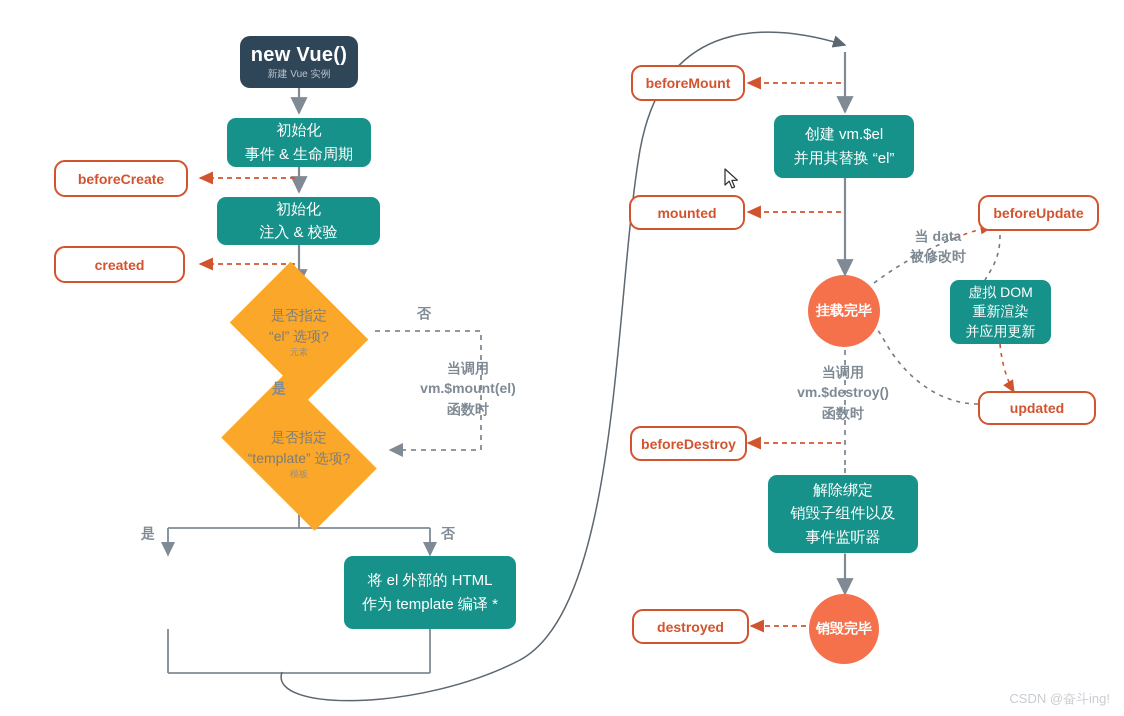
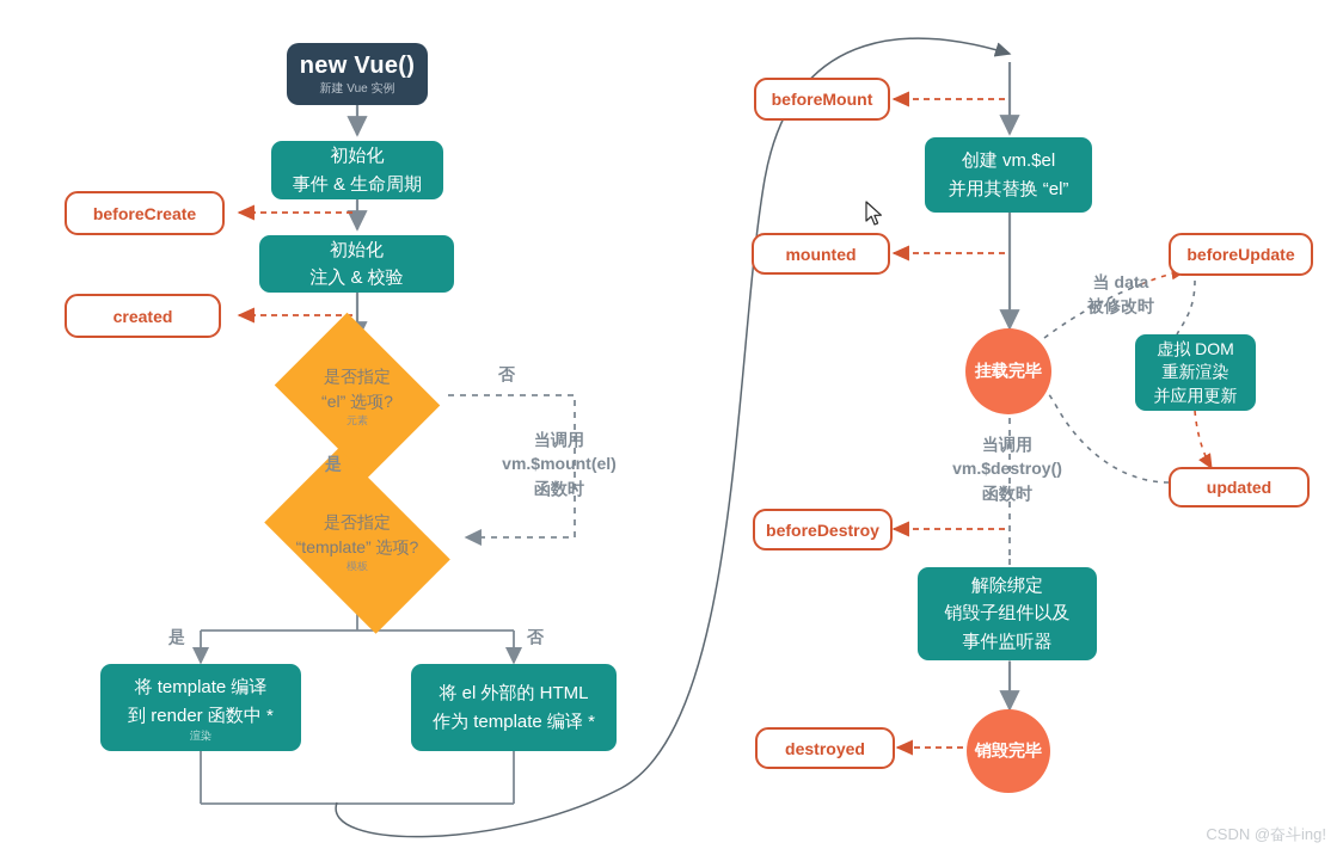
  new Vue()
  新建 Vue 实例
  初始化
  事件 & 生命周期
  初始化
  注入 & 校验
  是否指定
  “el” 选项?
  元素
  是否指定
  “template” 选项?
  模板
+ 将 template 编译
+ 到 render 函数中 *
+ 渲染
  将 el 外部的 HTML
  作为 template 编译 *
  beforeCreate
  created
  否
  是
  是
  否
  当调用
  vm.$mount(el)
  函数时
  beforeMount
  创建 vm.$el
  并用其替换 “el”
  mounted
  挂载完毕
  beforeUpdate
  虚拟 DOM
  重新渲染
  并应用更新
  updated
  beforeDestroy
  解除绑定
  销毁子组件以及
  事件监听器
  销毁完毕
  destroyed
  当 data
  被修改时
  当调用
  vm.$destroy()
  函数时
  CSDN @奋斗ing!
